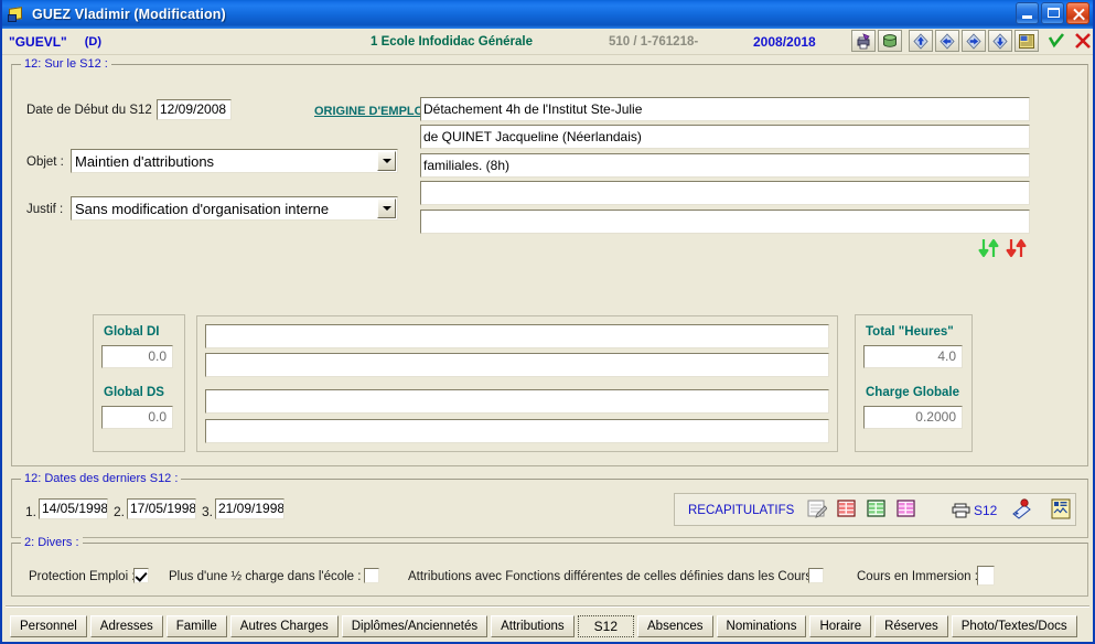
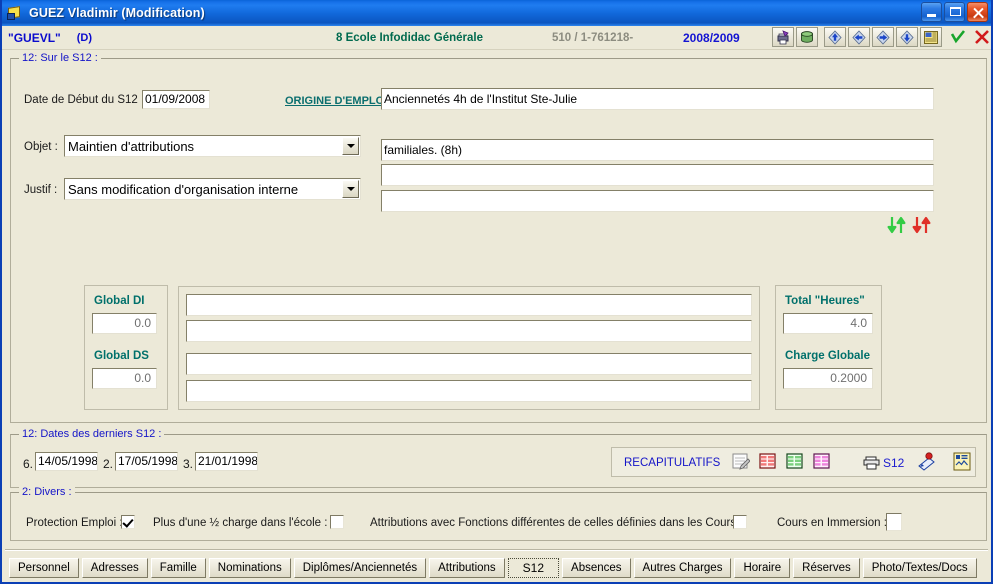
  GUEZ Vladimir (Modification)
  "GUEVL"
  (D)
- 1 Ecole Infodidac Générale
+ 8 Ecole Infodidac Générale
  510 / 1-761218-
- 2008/2018
+ 2008/2009
  12: Sur le S12 :
  Date de Début du S12
- 12/09/2008
+ 01/09/2008
  ORIGINE D'EMPLO
  Objet :
  Maintien d'attributions
  Justif :
  Sans modification d'organisation interne
- Détachement 4h de l'Institut Ste-Julie
+ Anciennetés 4h de l'Institut Ste-Julie
- de QUINET Jacqueline (Néerlandais)
  familiales. (8h)
  Global DI
  0.0
  Global DS
  0.0
  Total "Heures"
  4.0
  Charge Globale
  0.2000
  12: Dates des derniers S12 :
- 1.
+ 6.
  14/05/1998
  2.
  17/05/1998
  3.
- 21/09/1998
+ 21/01/1998
  RECAPITULATIFS
  S12
  2: Divers :
  Protection Emploi
  Plus d'une ½ charge dans l'école :
  Attributions avec Fonctions différentes de celles définies dans les Cour
  Cours en Immersion
  Personnel
  Adresses
  Famille
- Autres Charges
+ Nominations
  Diplômes/Anciennetés
  Attributions
  S12
  Absences
- Nominations
+ Autres Charges
  Horaire
  Réserves
  Photo/Textes/Docs
